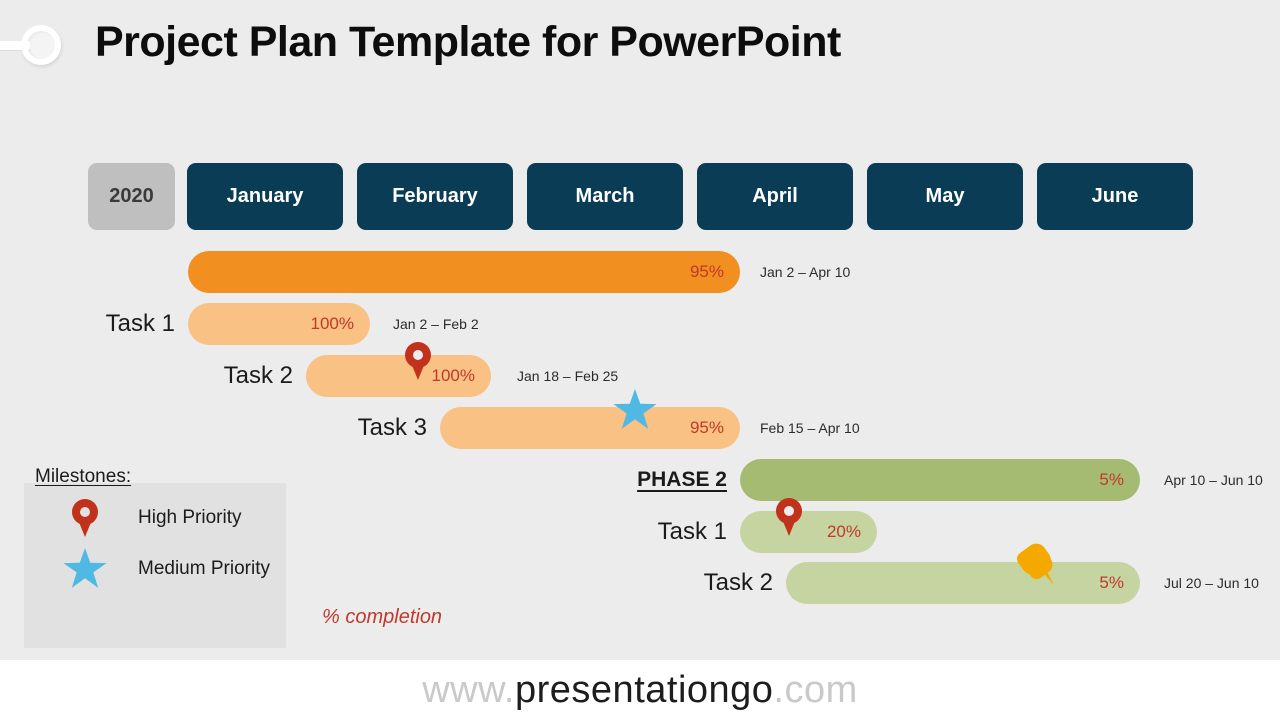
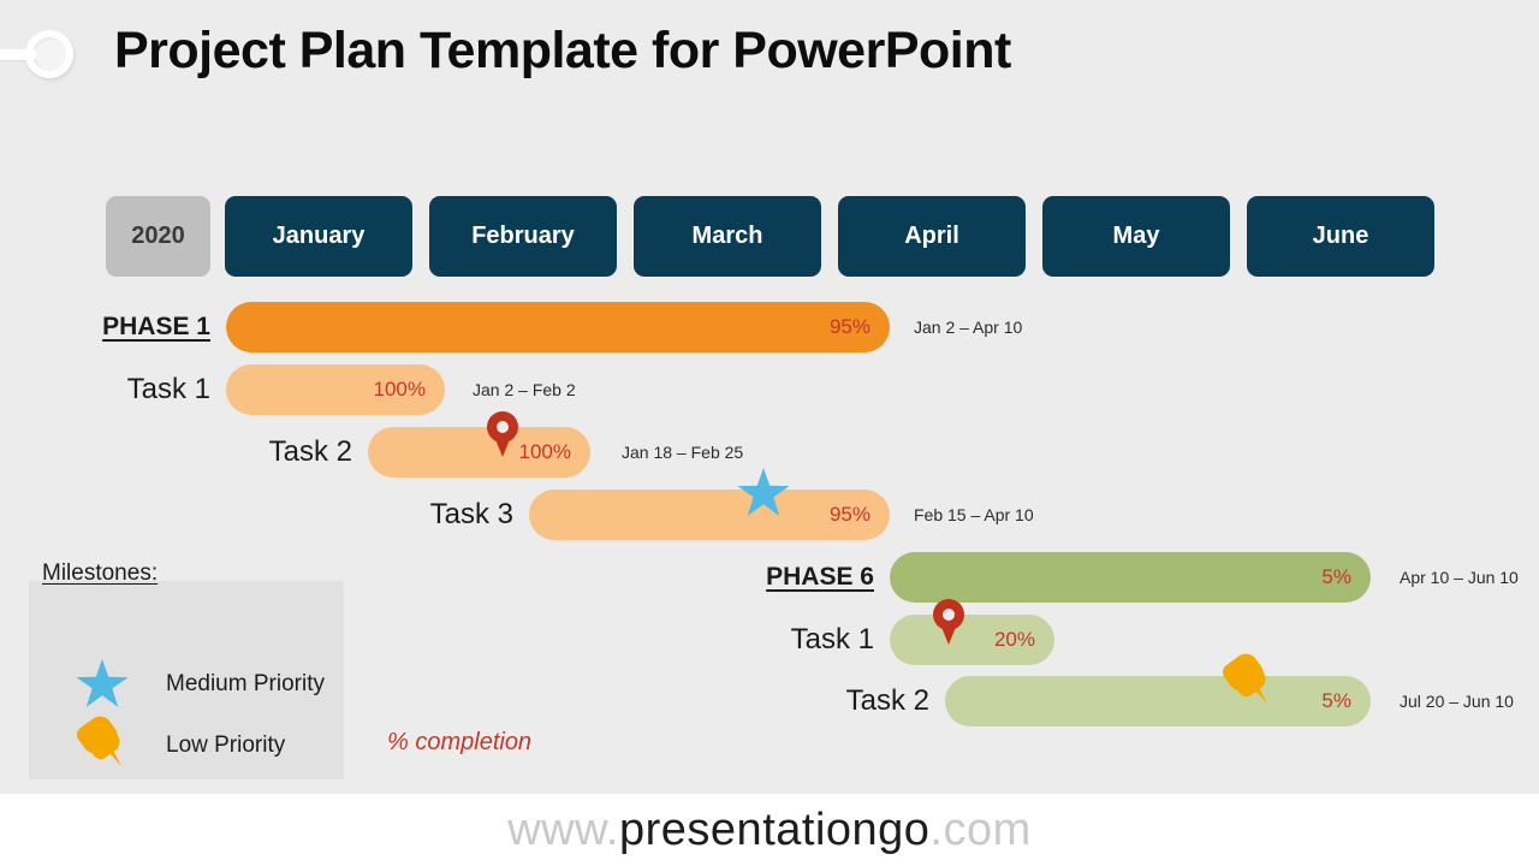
  Project Plan Template for PowerPoint
  2020
  January
  February
  March
  April
  May
  June
+ PHASE 1
  95%
  Jan 2 – Apr 10
  Task 1
  100%
  Jan 2 – Feb 2
  Task 2
  100%
  Jan 18 – Feb 25
  Task 3
  95%
  Feb 15 – Apr 10
- PHASE 2
+ PHASE 6
  5%
  Apr 10 – Jun 10
  Task 1
  20%
  Task 2
  5%
  Jul 20 – Jun 10
  Milestones:
- High Priority
  Medium Priority
+ Low Priority
  % completion
  www.presentationgo.com
